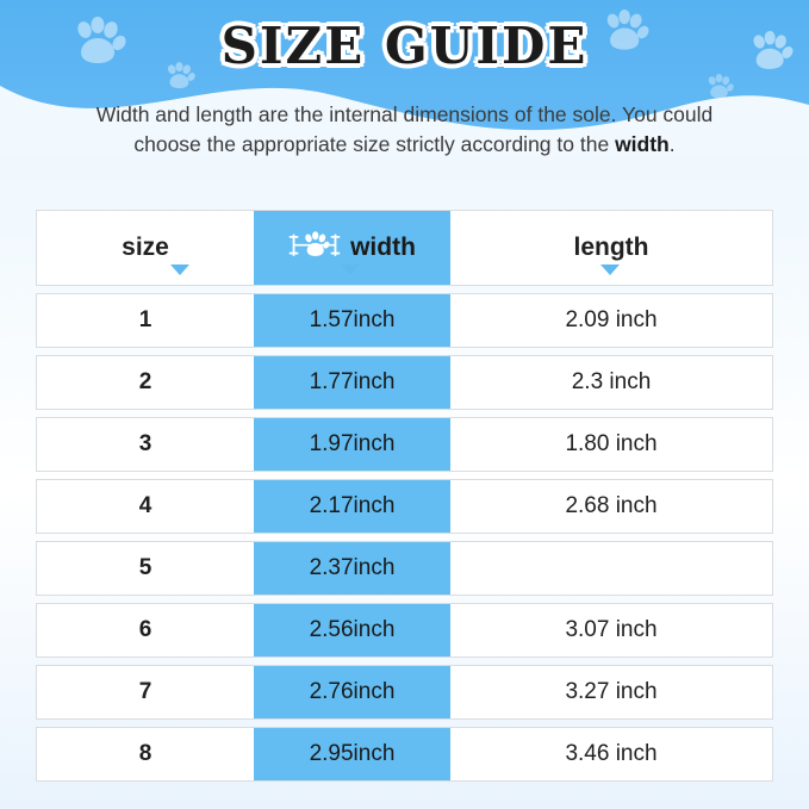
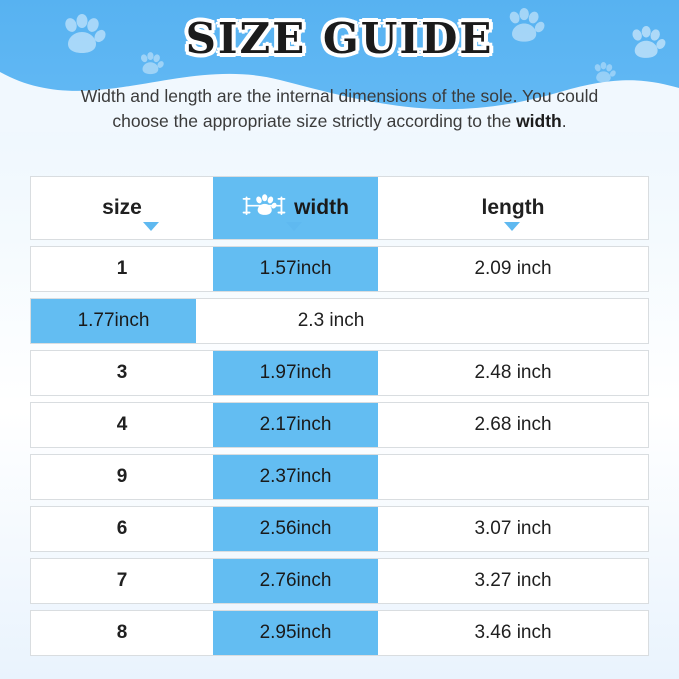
  SIZE GUIDE
  Width and length are the internal dimensions of the sole. You could choose the appropriate size strictly according to the width.
  size
  width
  length
  1
  1.57inch
  2.09 inch
- 2
  1.77inch
  2.3 inch
  3
  1.97inch
- 1.80 inch
+ 2.48 inch
  4
  2.17inch
  2.68 inch
- 5
+ 9
  2.37inch
  6
  2.56inch
  3.07 inch
  7
  2.76inch
  3.27 inch
  8
  2.95inch
  3.46 inch
